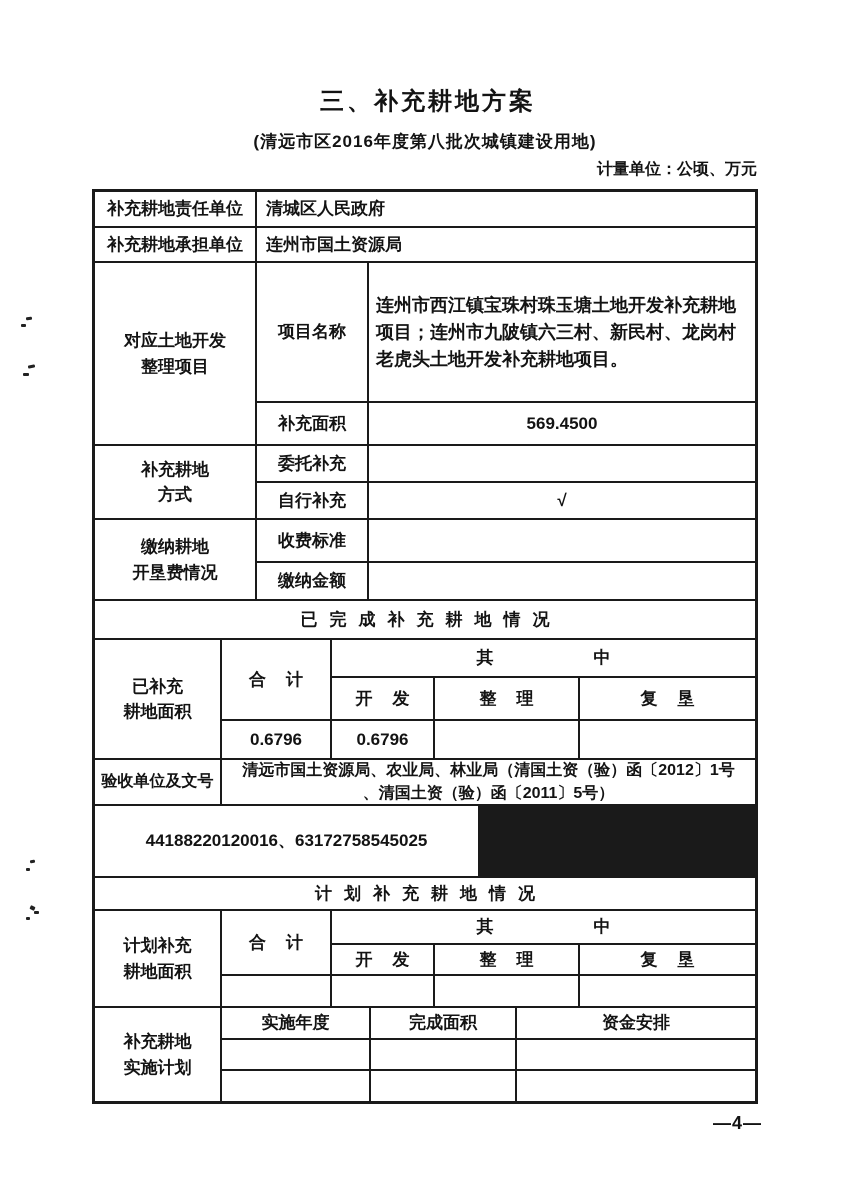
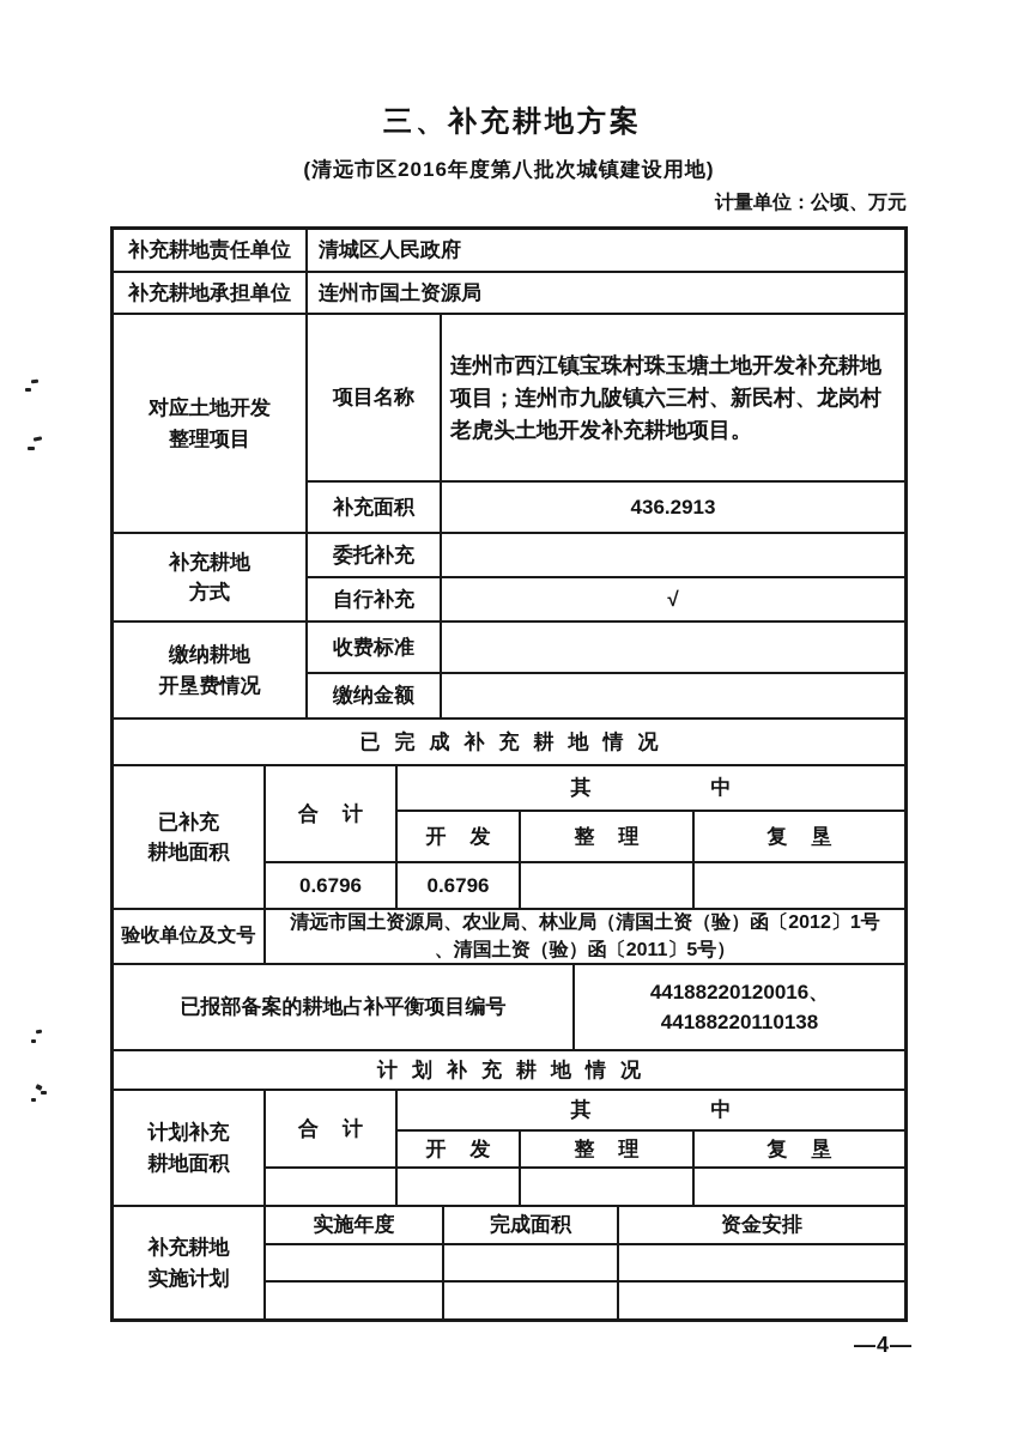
  三、补充耕地方案
  (清远市区2016年度第八批次城镇建设用地)
  计量单位：公顷、万元
  补充耕地责任单位
  清城区人民政府
  补充耕地承担单位
  连州市国土资源局
  对应土地开发
  整理项目
  项目名称
  连州市西江镇宝珠村珠玉塘土地开发补充耕地项目；连州市九陂镇六三村、新民村、龙岗村老虎头土地开发补充耕地项目。
  补充面积
- 569.4500
+ 436.2913
  补充耕地
  方式
  委托补充
  自行补充
  √
  缴纳耕地
  开垦费情况
  收费标准
  缴纳金额
  已完成补充耕地情况
  已补充
  耕地面积
  合计
  其中
  开发
  整理
  复垦
  0.6796
  0.6796
  验收单位及文号
  清远市国土资源局、农业局、林业局（清国土资（验）函〔2012〕1号
  、清国土资（验）函〔2011〕5号）
+ 已报部备案的耕地占补平衡项目编号
- 44188220120016、63172758545025
+ 44188220120016、44188220110138
  计划补充耕地情况
  计划补充
  耕地面积
  合计
  其中
  开发
  整理
  复垦
  补充耕地
  实施计划
  实施年度
  完成面积
  资金安排
  —4—
